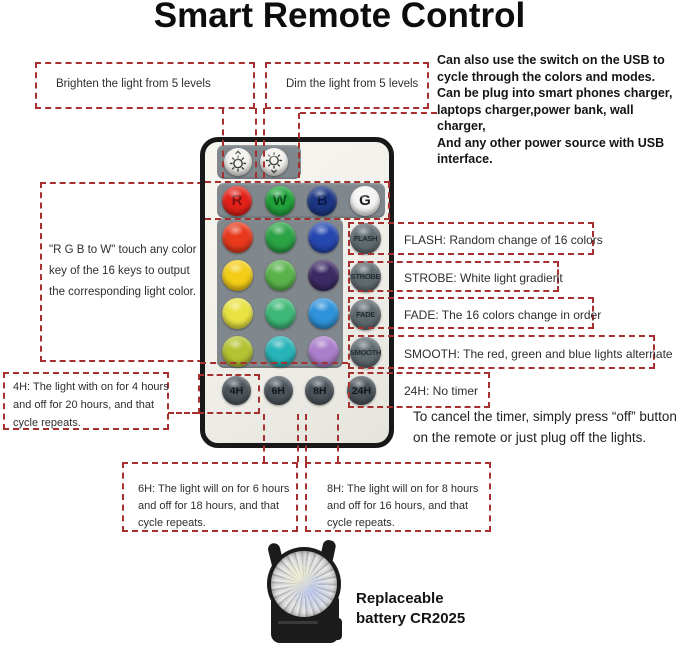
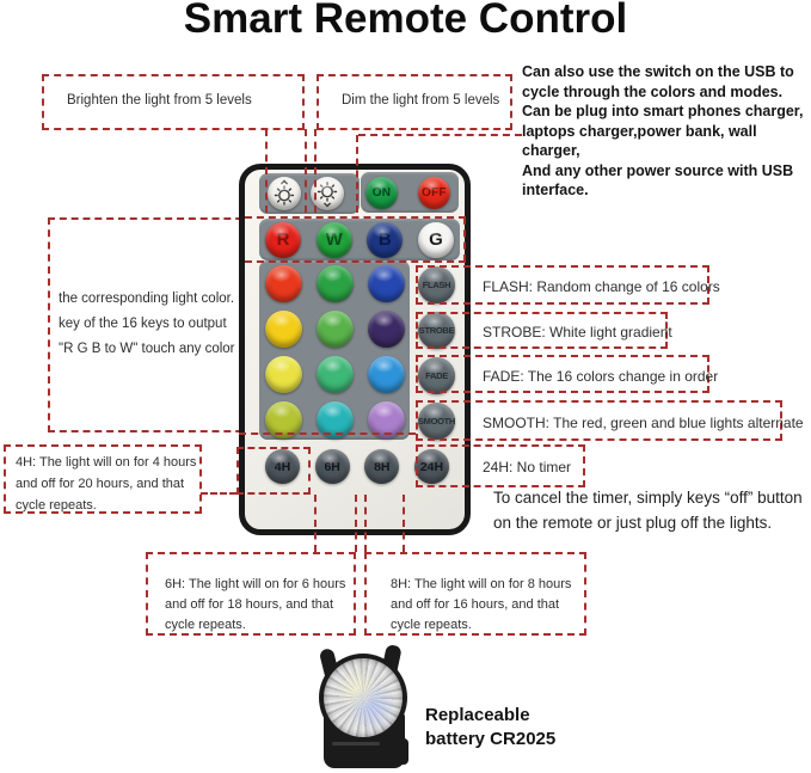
  Smart Remote Control
  Brighten the light from 5 levels
  Dim the light from 5 levels
  Can also use the switch on the USB to
  cycle through the colors and modes.
  Can be plug into smart phones charger,
  laptops charger,power bank, wall charger,
  And any other power source with USB
  interface.
- "R G B to W" touch any color
+ the corresponding light color.
  key of the 16 keys to output
- the corresponding light color.
+ "R G B to W" touch any color
  FLASH: Random change of 16 colors
  STROBE: White light gradient
  FADE: The 16 colors change in order
  SMOOTH: The red, green and blue lights alternate
  24H: No timer
- To cancel the timer, simply press “off” button
+ To cancel the timer, simply keys “off” button
  on the remote or just plug off the lights.
- 4H: The light with on for 4 hours
+ 4H: The light will on for 4 hours
  and off for 20 hours, and that
  cycle repeats.
  6H: The light will on for 6 hours
  and off for 18 hours, and that
  cycle repeats.
  8H: The light will on for 8 hours
  and off for 16 hours, and that
  cycle repeats.
+ ON
+ OFF
  R
  W
  B
  G
  FLASH
  STROBE
  FADE
  SMOOTH
  4H
  6H
  8H
  24H
  Replaceable
  battery CR2025
